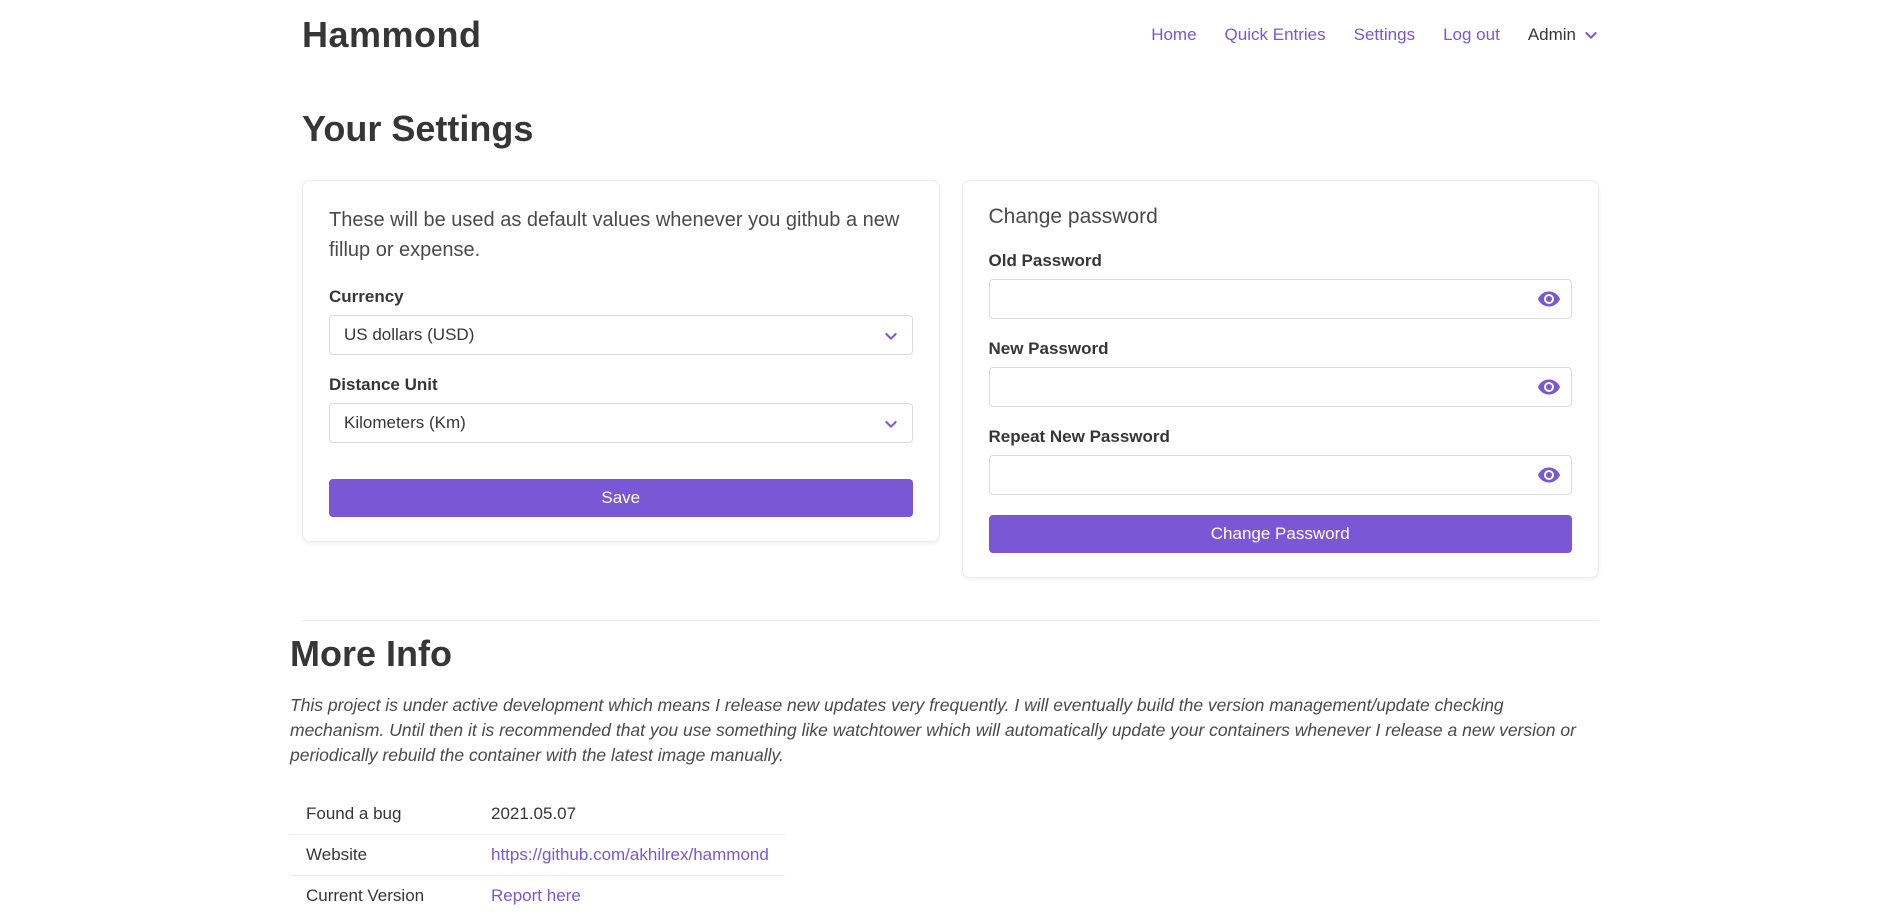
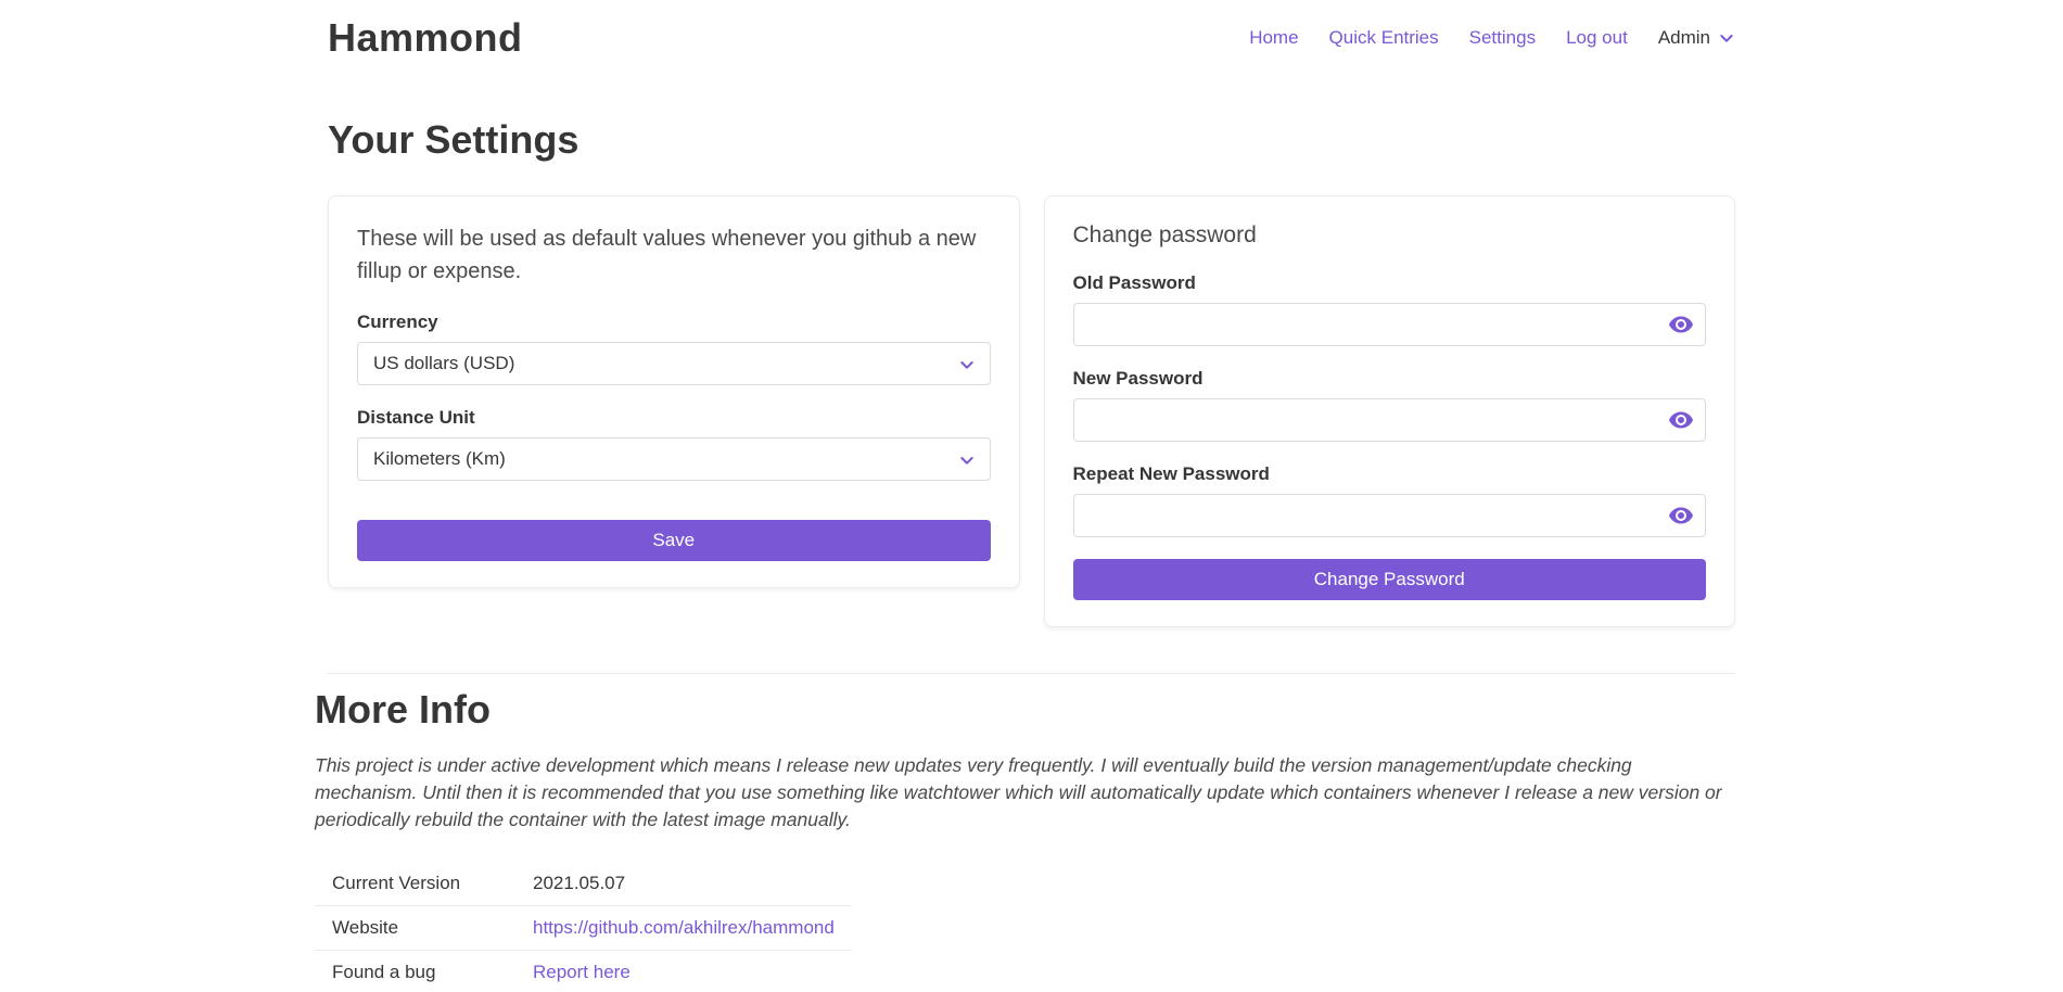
  Hammond
  Home
  Quick Entries
  Settings
  Log out
  Admin
  Your Settings
  These will be used as default values whenever you github a new fillup or expense.
  Currency
  US dollars (USD)
  Distance Unit
  Kilometers (Km)
  Save
  Change password
  Old Password
  New Password
  Repeat New Password
  Change Password
  More Info
- This project is under active development which means I release new updates very frequently. I will eventually build the version management/update checking mechanism. Until then it is recommended that you use something like watchtower which will automatically update your containers whenever I release a new version or periodically rebuild the container with the latest image manually.
+ This project is under active development which means I release new updates very frequently. I will eventually build the version management/update checking mechanism. Until then it is recommended that you use something like watchtower which will automatically update which containers whenever I release a new version or periodically rebuild the container with the latest image manually.
- Found a bug	2021.05.07
+ Current Version	2021.05.07
  Website	https://github.com/akhilrex/hammond
- Current Version	Report here
+ Found a bug	Report here
